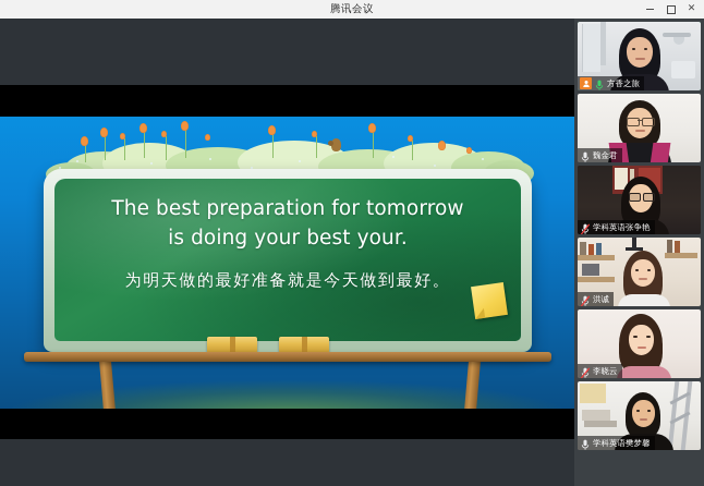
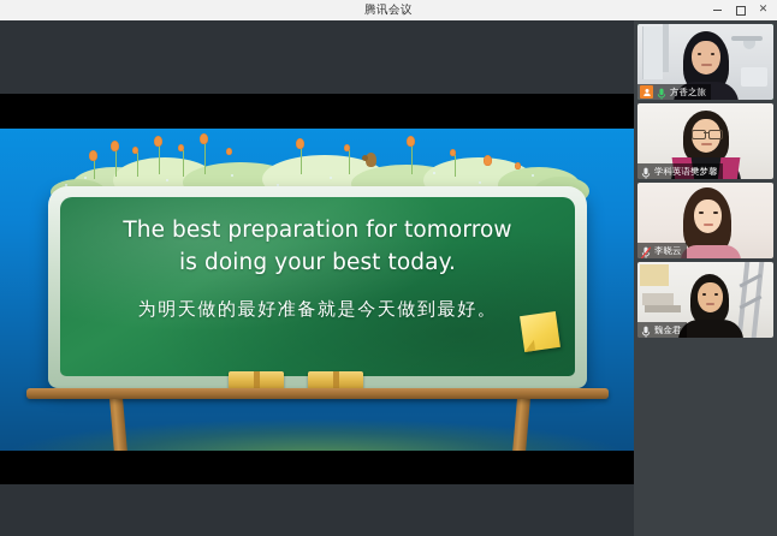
  腾讯会议
  ✕
  The best preparation for tomorrow
- is doing your best your.
+ is doing your best today.
  为明天做的最好准备就是今天做到最好。
  方香之旅
- 魏金君
+ 学科英语樊梦馨
- 学科英语张争艳
- 洪诚
  李晓云
- 学科英语樊梦馨
+ 魏金君
